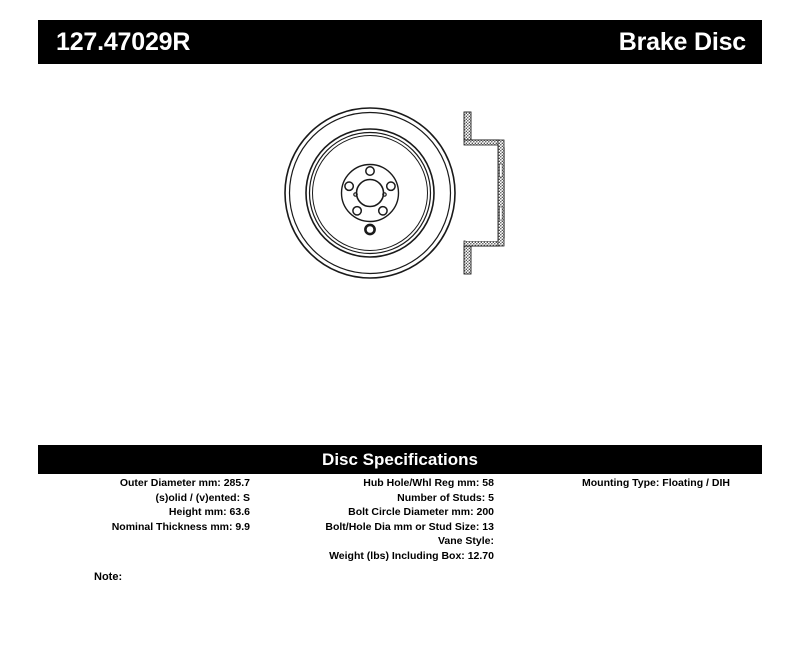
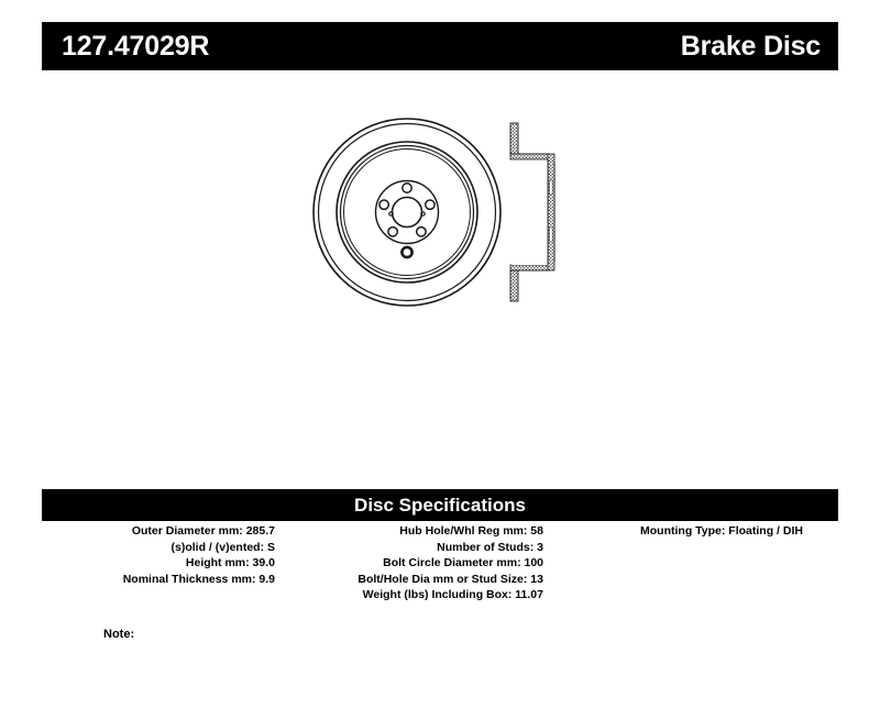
  127.47029R
  Brake Disc
  Disc Specifications
  Outer Diameter mm: 285.7
  (s)olid / (v)ented: S
- Height mm: 63.6
+ Height mm: 39.0
  Nominal Thickness mm: 9.9
  Hub Hole/Whl Reg mm: 58
- Number of Studs: 5
+ Number of Studs: 3
- Bolt Circle Diameter mm: 200
+ Bolt Circle Diameter mm: 100
  Bolt/Hole Dia mm or Stud Size: 13
- Vane Style:
- Weight (lbs) Including Box: 12.70
+ Weight (lbs) Including Box: 11.07
  Mounting Type: Floating / DIH
  Note:
